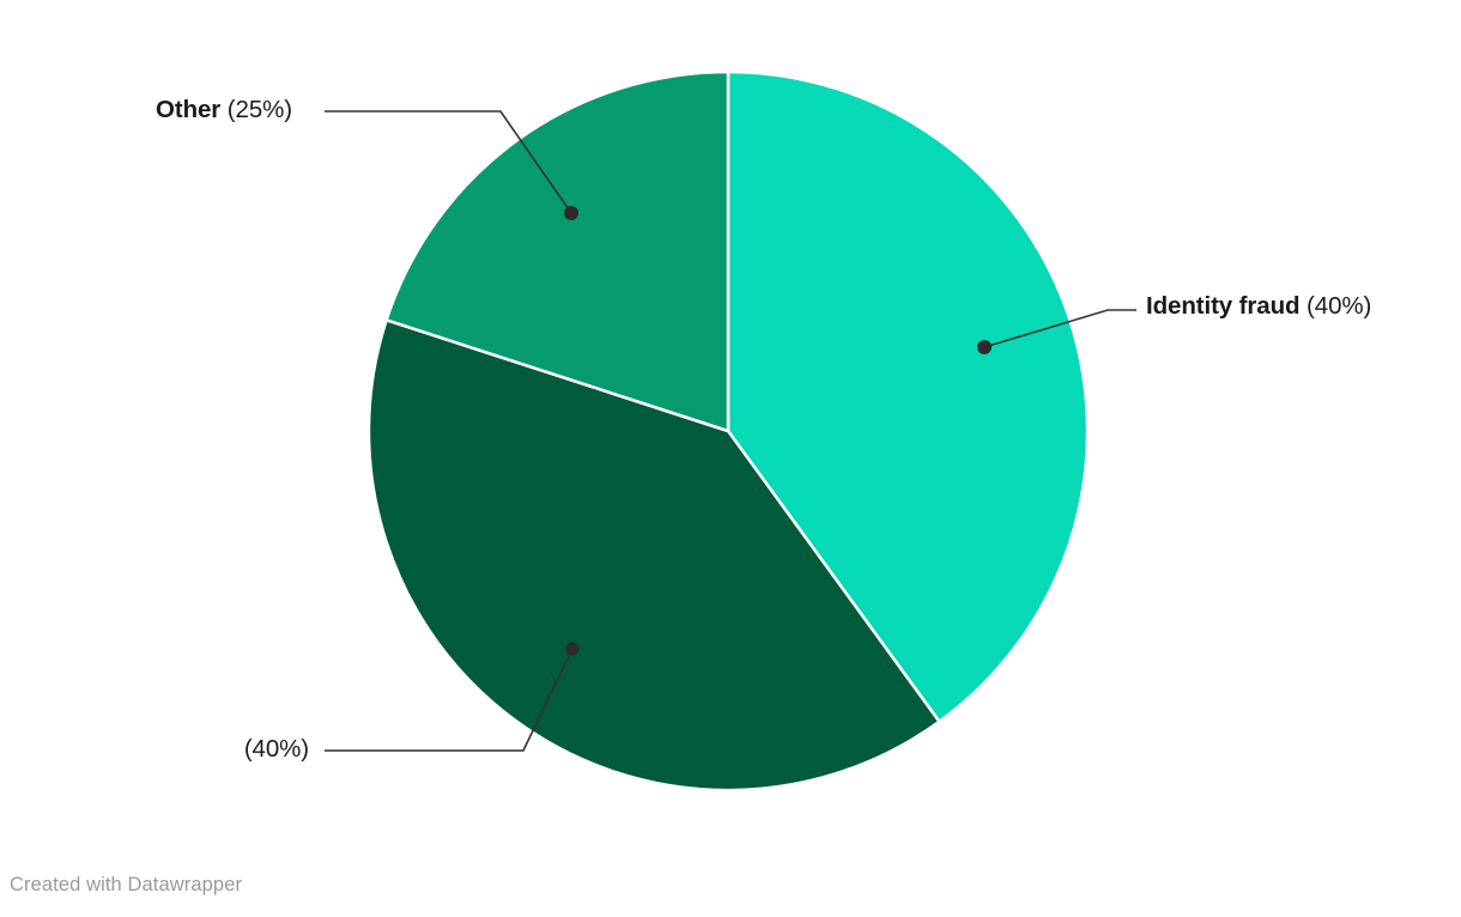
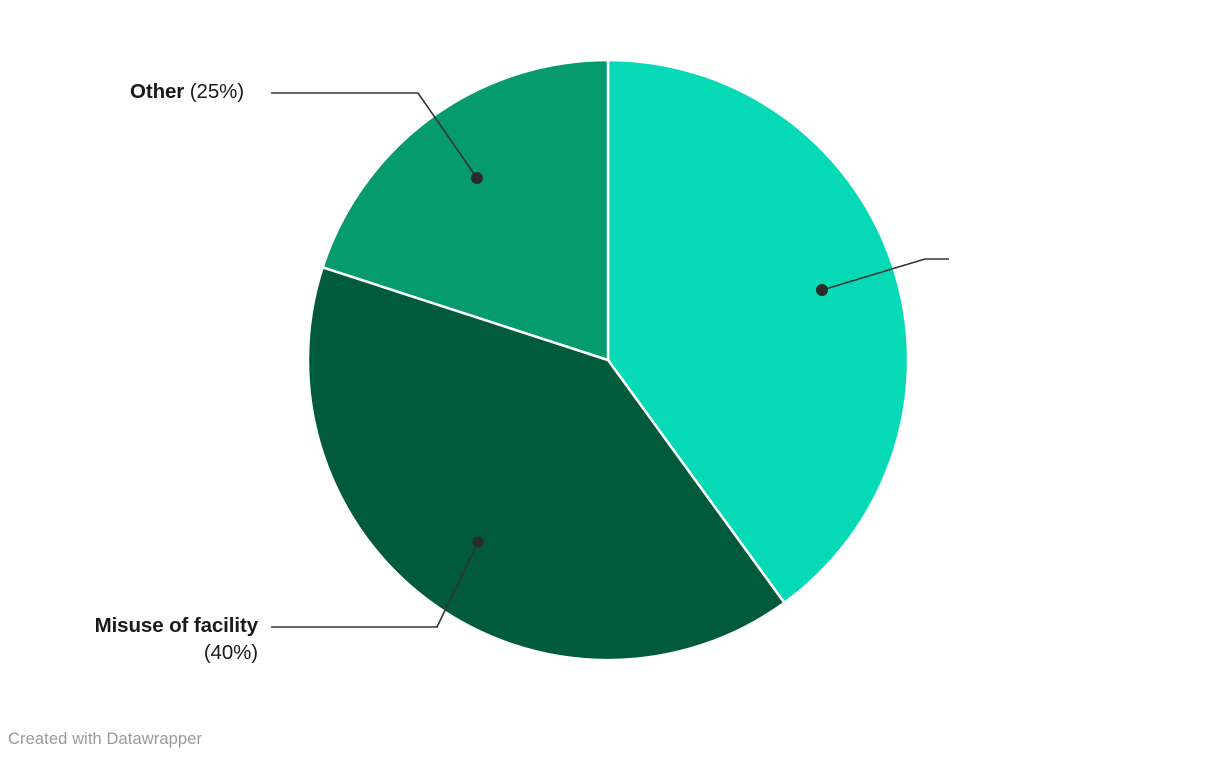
- Identity fraud (40%)
  Other (25%)
+ Misuse of facility
  (40%)
  Created with Datawrapper
